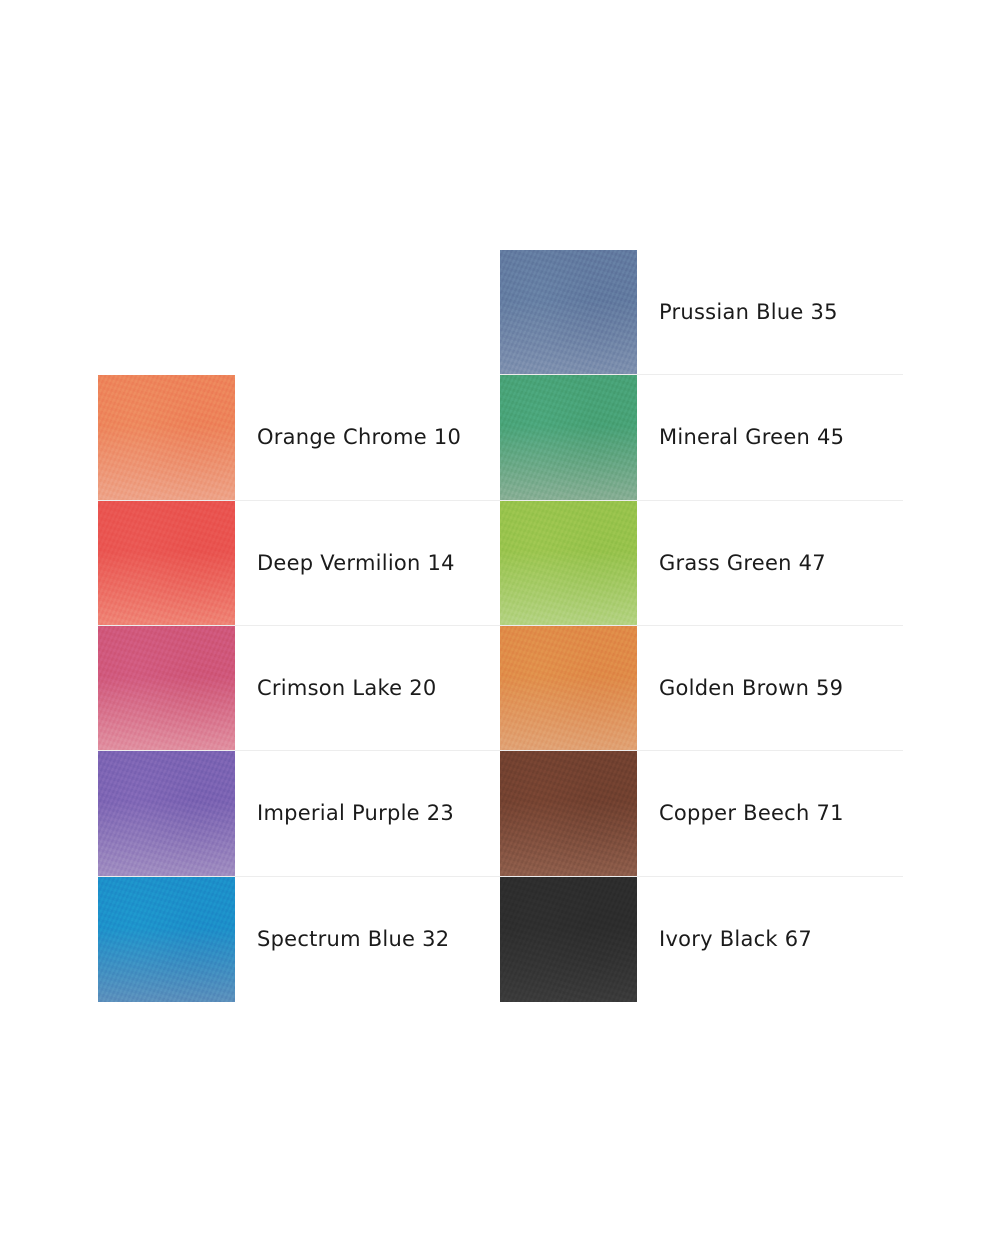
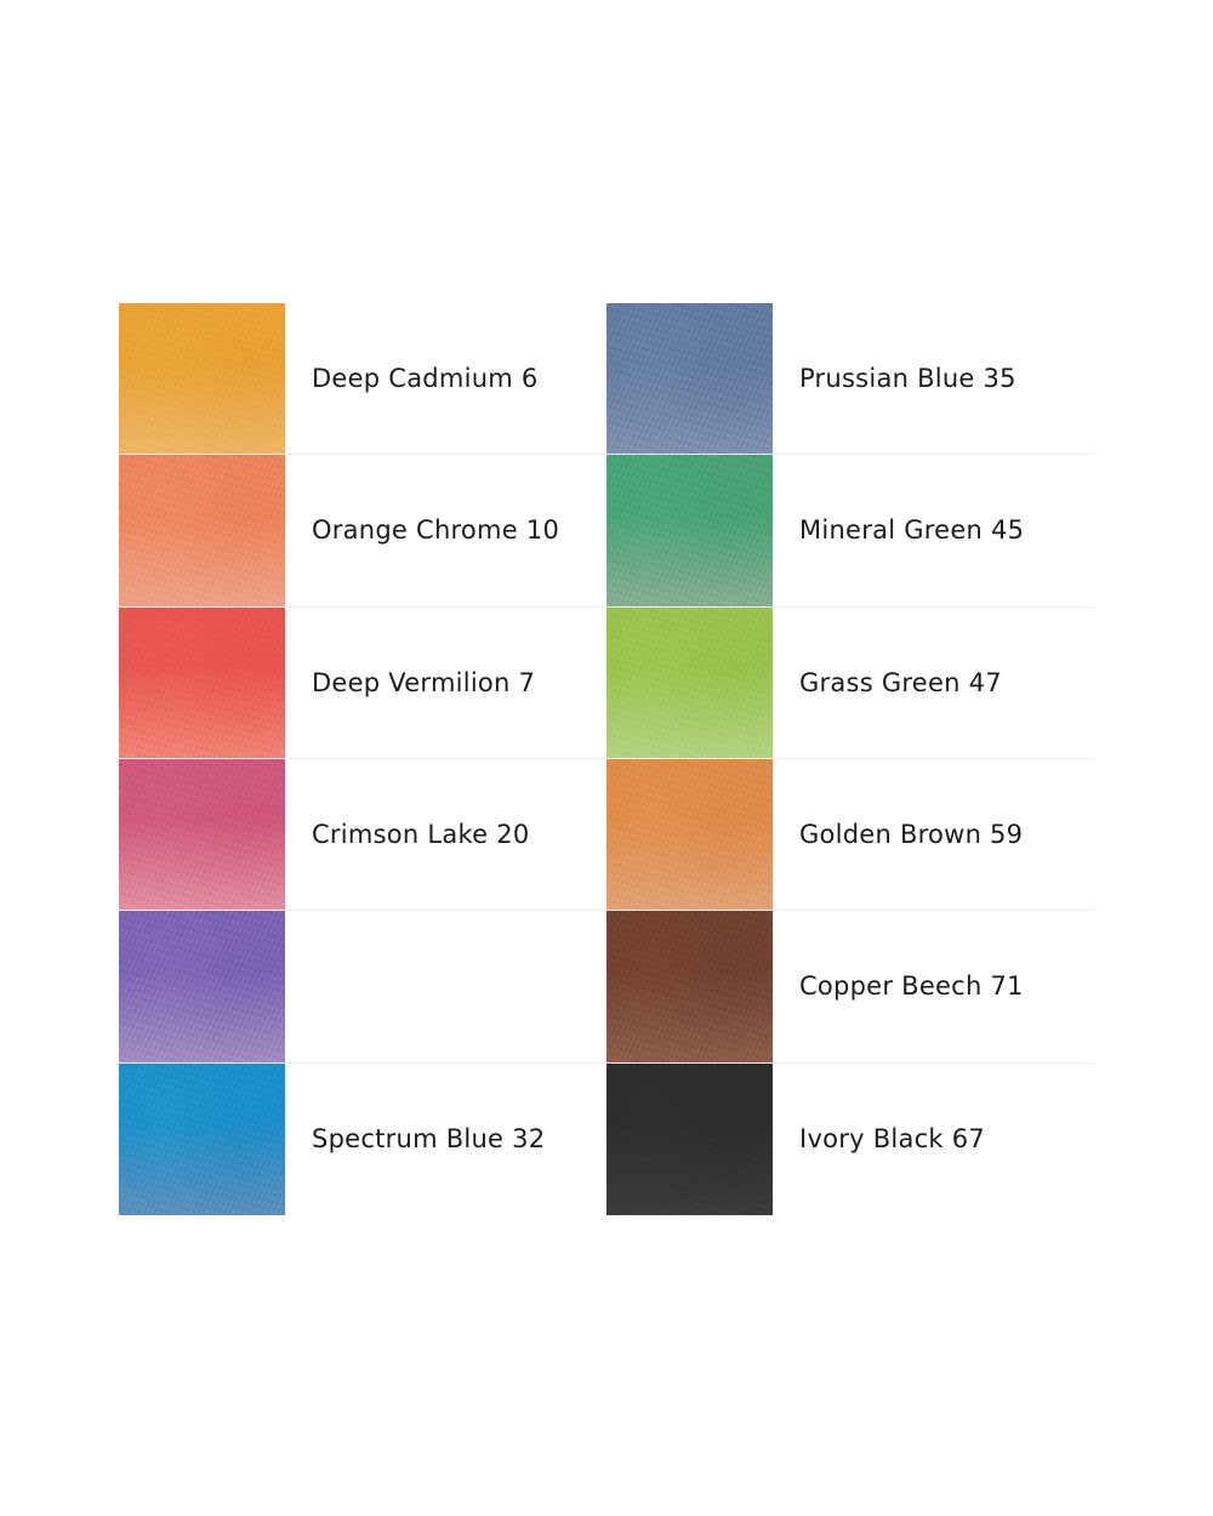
+ Deep Cadmium 6
  Orange Chrome 10
- Deep Vermilion 14
+ Deep Vermilion 7
  Crimson Lake 20
- Imperial Purple 23
  Spectrum Blue 32
  Prussian Blue 35
  Mineral Green 45
  Grass Green 47
  Golden Brown 59
  Copper Beech 71
  Ivory Black 67
